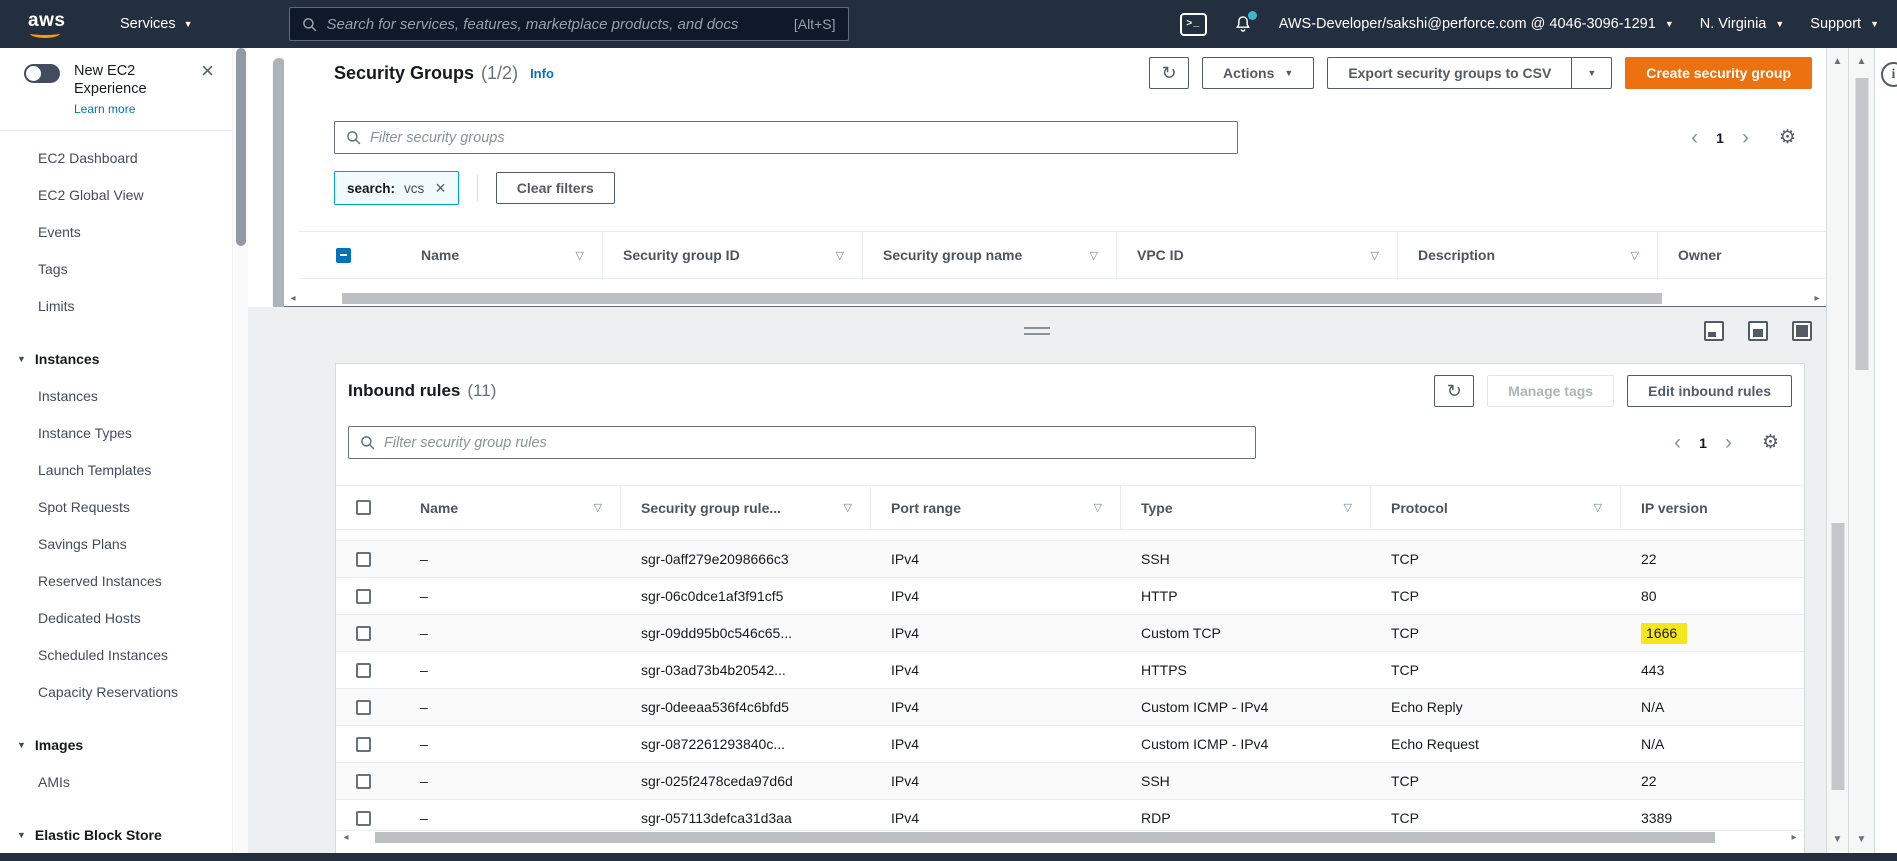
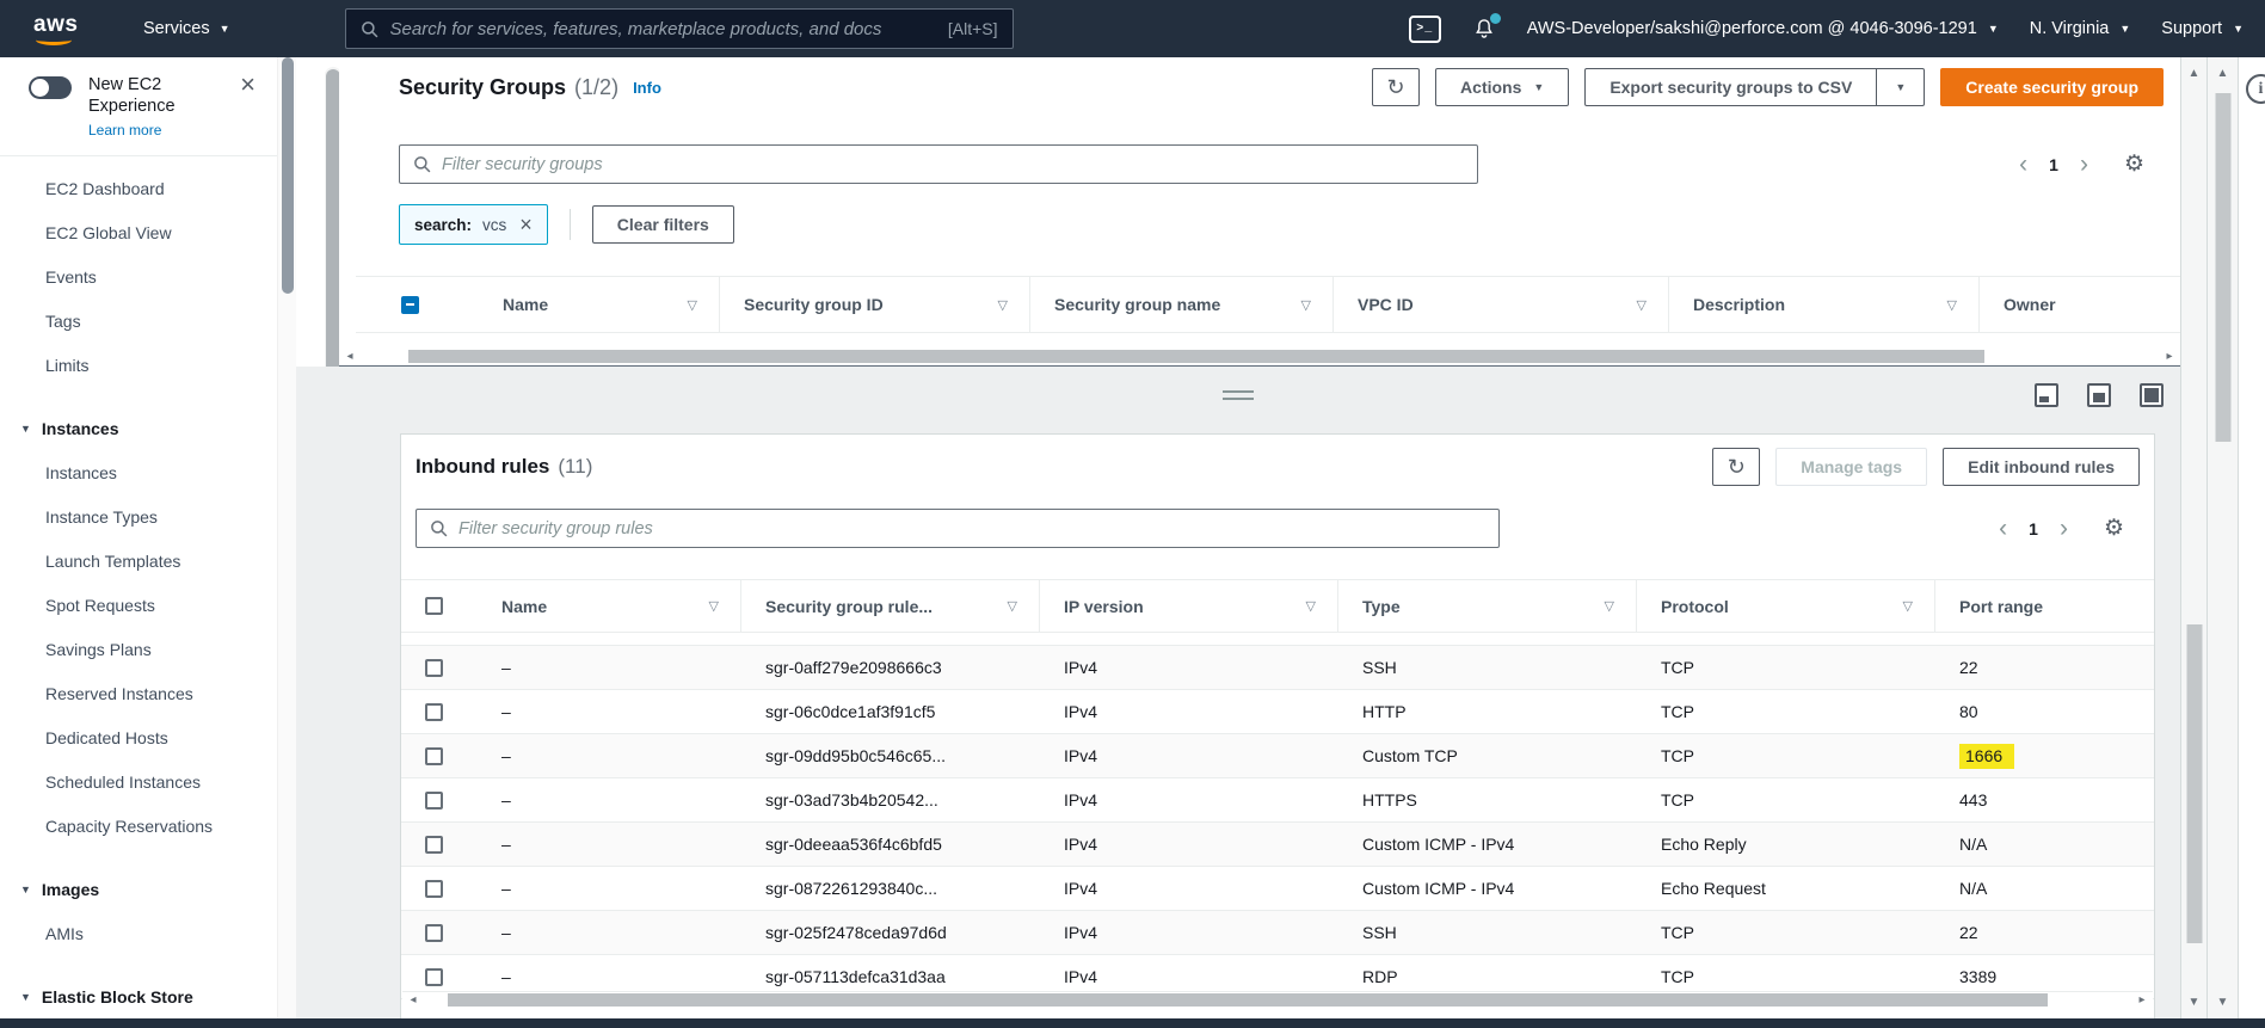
  aws
  Services
  ▼
  Search for services, features, marketplace products, and docs
  [Alt+S]
  >_
  AWS-Developer/sakshi@perforce.com @ 4046-3096-1291
  ▼
  N. Virginia
  ▼
  Support
  ▼
  New EC2 Experience
  Learn more
  ×
  EC2 Dashboard
  EC2 Global View
  Events
  Tags
  Limits
  ▼
  Instances
  Instances
  Instance Types
  Launch Templates
  Spot Requests
  Savings Plans
  Reserved Instances
  Dedicated Hosts
  Scheduled Instances
  Capacity Reservations
  ▼
  Images
  AMIs
  ▼
  Elastic Block Store
  Security Groups
  (1/2)
  Info
  ↻
  Actions
  ▼
  Export security groups to CSV
  ▼
  Create security group
  Filter security groups
  ‹
  1
  ›
  ⚙
  search:
  vcs
  ×
  Clear filters
  Name
  ▽
  Security group ID
  ▽
  Security group name
  ▽
  VPC ID
  ▽
  Description
  ▽
  Owner
  ◂
  ▸
  Inbound rules
  (11)
  ↻
  Manage tags
  Edit inbound rules
  Filter security group rules
  ‹
  1
  ›
  ⚙
  Name
  ▽
  Security group rule...
  ▽
- Port range
+ IP version
  ▽
  Type
  ▽
  Protocol
  ▽
- IP version
+ Port range
  –
  sgr-0aff279e2098666c3
  IPv4
  SSH
  TCP
  22
  –
  sgr-06c0dce1af3f91cf5
  IPv4
  HTTP
  TCP
  80
  –
  sgr-09dd95b0c546c65...
  IPv4
  Custom TCP
  TCP
  1666
  –
  sgr-03ad73b4b20542...
  IPv4
  HTTPS
  TCP
  443
  –
  sgr-0deeaa536f4c6bfd5
  IPv4
  Custom ICMP - IPv4
  Echo Reply
  N/A
  –
  sgr-0872261293840c...
  IPv4
  Custom ICMP - IPv4
  Echo Request
  N/A
  –
  sgr-025f2478ceda97d6d
  IPv4
  SSH
  TCP
  22
  –
  sgr-057113defca31d3aa
  IPv4
  RDP
  TCP
  3389
  ◂
  ▸
  ▲
  ▼
  ▲
  ▼
  i
